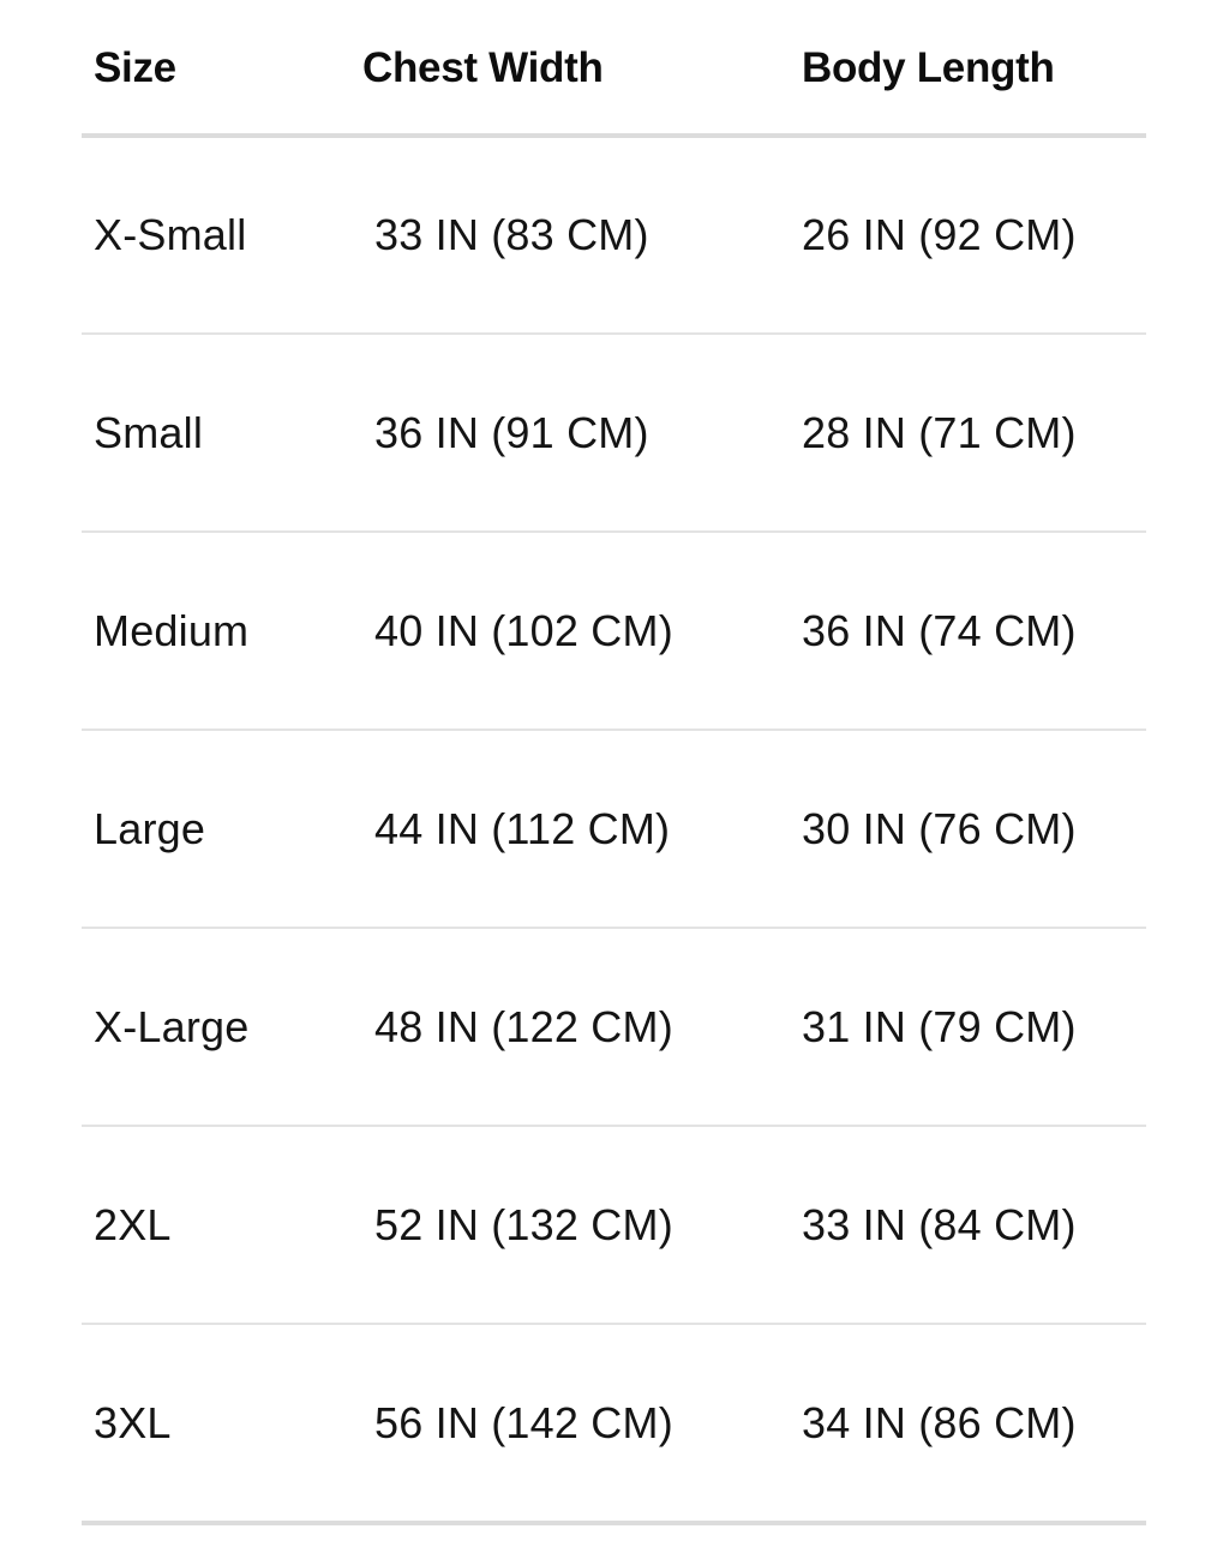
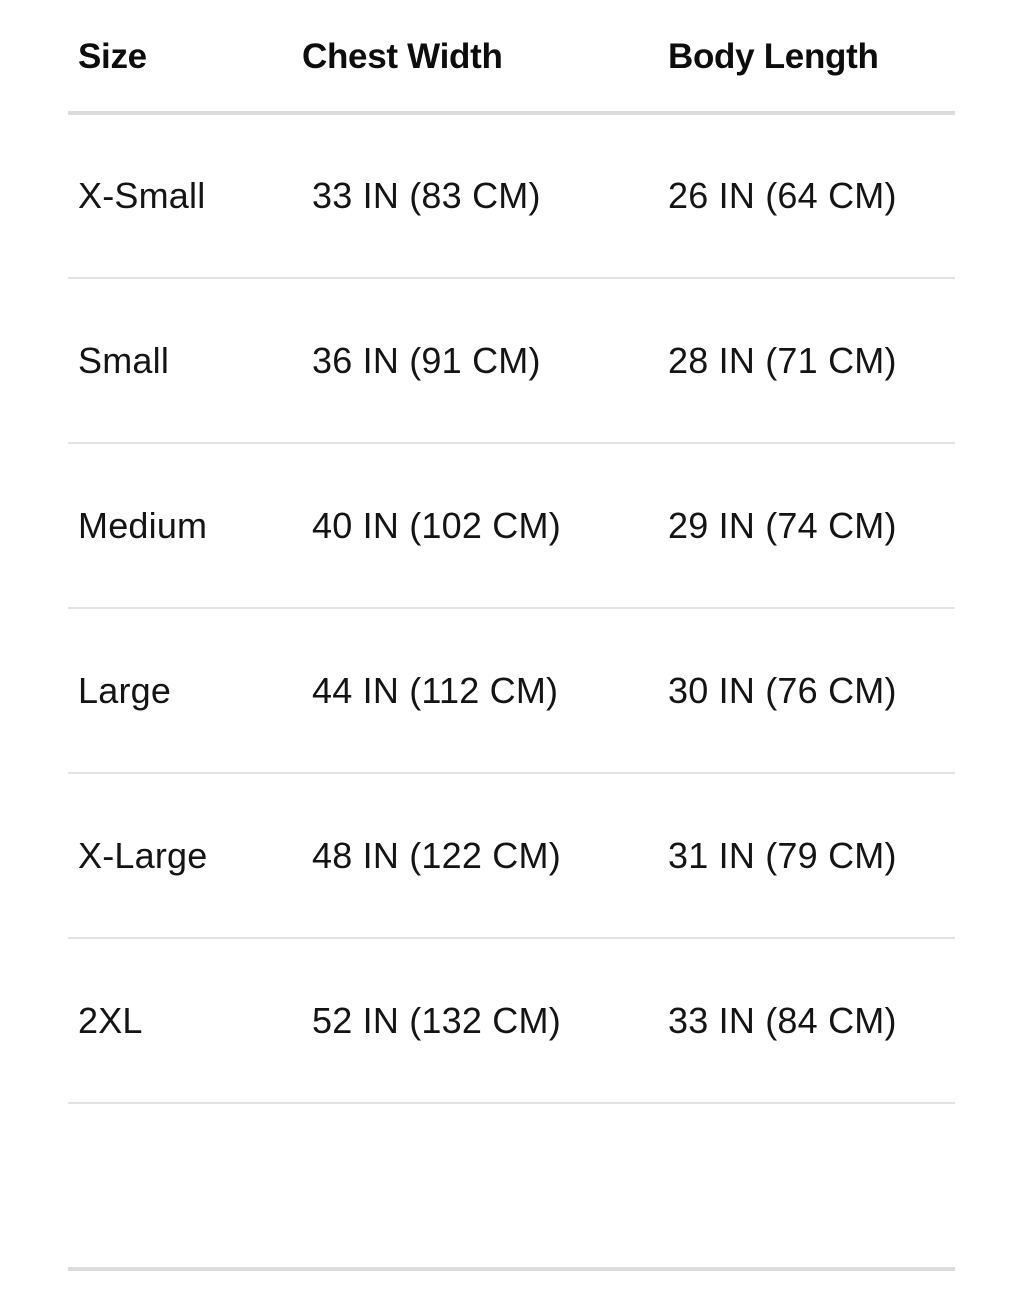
  Size	Chest Width	Body Length
- X-Small	33 IN (83 CM)	26 IN (92 CM)
+ X-Small	33 IN (83 CM)	26 IN (64 CM)
  Small	36 IN (91 CM)	28 IN (71 CM)
- Medium	40 IN (102 CM)	36 IN (74 CM)
+ Medium	40 IN (102 CM)	29 IN (74 CM)
  Large	44 IN (112 CM)	30 IN (76 CM)
  X-Large	48 IN (122 CM)	31 IN (79 CM)
  2XL	52 IN (132 CM)	33 IN (84 CM)
- 3XL	56 IN (142 CM)	34 IN (86 CM)
